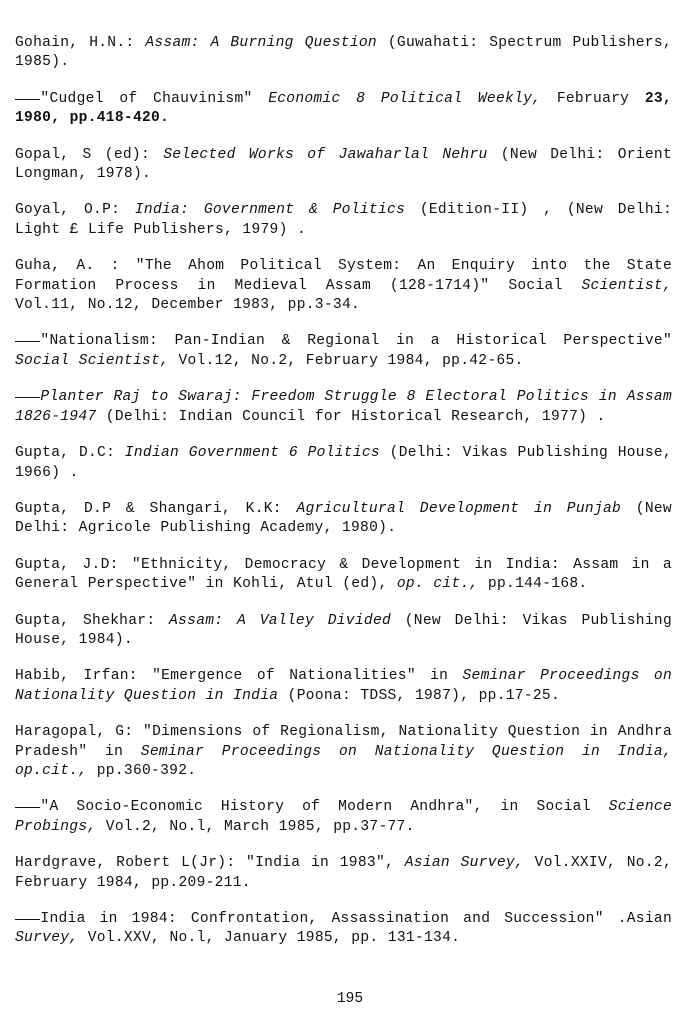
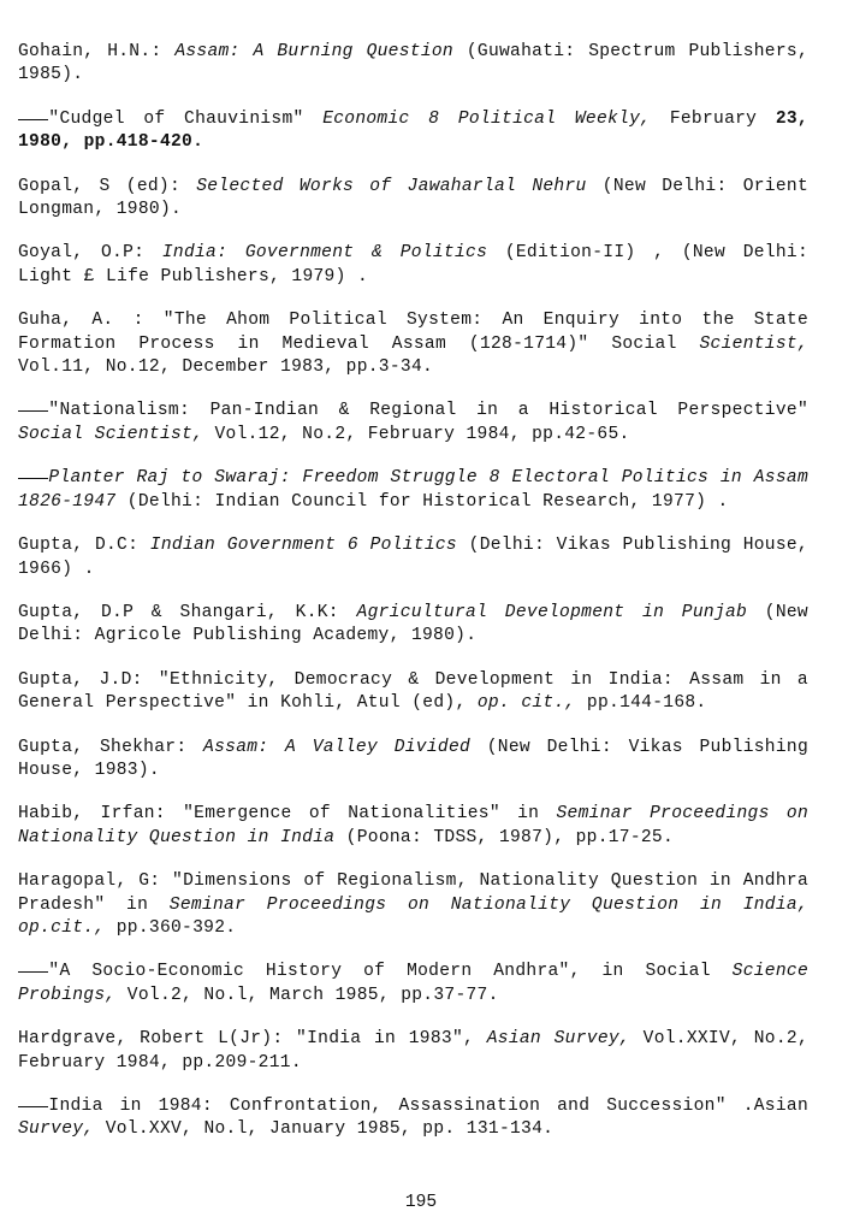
  Gohain, H.N.: Assam: A Burning Question (Guwahati: Spectrum Publishers, 1985).
  "Cudgel of Chauvinism" Economic 8 Political Weekly, February 23, 1980, pp.418-420.
- Gopal, S (ed): Selected Works of Jawaharlal Nehru (New Delhi: Orient Longman, 1978).
+ Gopal, S (ed): Selected Works of Jawaharlal Nehru (New Delhi: Orient Longman, 1980).
  Goyal, O.P: India: Government & Politics (Edition-II) , (New Delhi: Light £ Life Publishers, 1979) .
  Guha, A. : "The Ahom Political System: An Enquiry into the State Formation Process in Medieval Assam (128-1714)" Social Scientist, Vol.11, No.12, December 1983, pp.3-34.
  "Nationalism: Pan-Indian & Regional in a Historical Perspective" Social Scientist, Vol.12, No.2, February 1984, pp.42-65.
  Planter Raj to Swaraj: Freedom Struggle 8 Electoral Politics in Assam 1826-1947 (Delhi: Indian Council for Historical Research, 1977) .
  Gupta, D.C: Indian Government 6 Politics (Delhi: Vikas Publishing House, 1966) .
  Gupta, D.P & Shangari, K.K: Agricultural Development in Punjab (New Delhi: Agricole Publishing Academy, 1980).
  Gupta, J.D: "Ethnicity, Democracy & Development in India: Assam in a General Perspective" in Kohli, Atul (ed), op. cit., pp.144-168.
- Gupta, Shekhar: Assam: A Valley Divided (New Delhi: Vikas Publishing House, 1984).
+ Gupta, Shekhar: Assam: A Valley Divided (New Delhi: Vikas Publishing House, 1983).
  Habib, Irfan: "Emergence of Nationalities" in Seminar Proceedings on Nationality Question in India (Poona: TDSS, 1987), pp.17-25.
  Haragopal, G: "Dimensions of Regionalism, Nationality Question in Andhra Pradesh" in Seminar Proceedings on Nationality Question in India, op.cit., pp.360-392.
  "A Socio-Economic History of Modern Andhra", in Social Science Probings, Vol.2, No.l, March 1985, pp.37-77.
  Hardgrave, Robert L(Jr): "India in 1983", Asian Survey, Vol.XXIV, No.2, February 1984, pp.209-211.
  India in 1984: Confrontation, Assassination and Succession" .Asian Survey, Vol.XXV, No.l, January 1985, pp. 131-134.
  195
